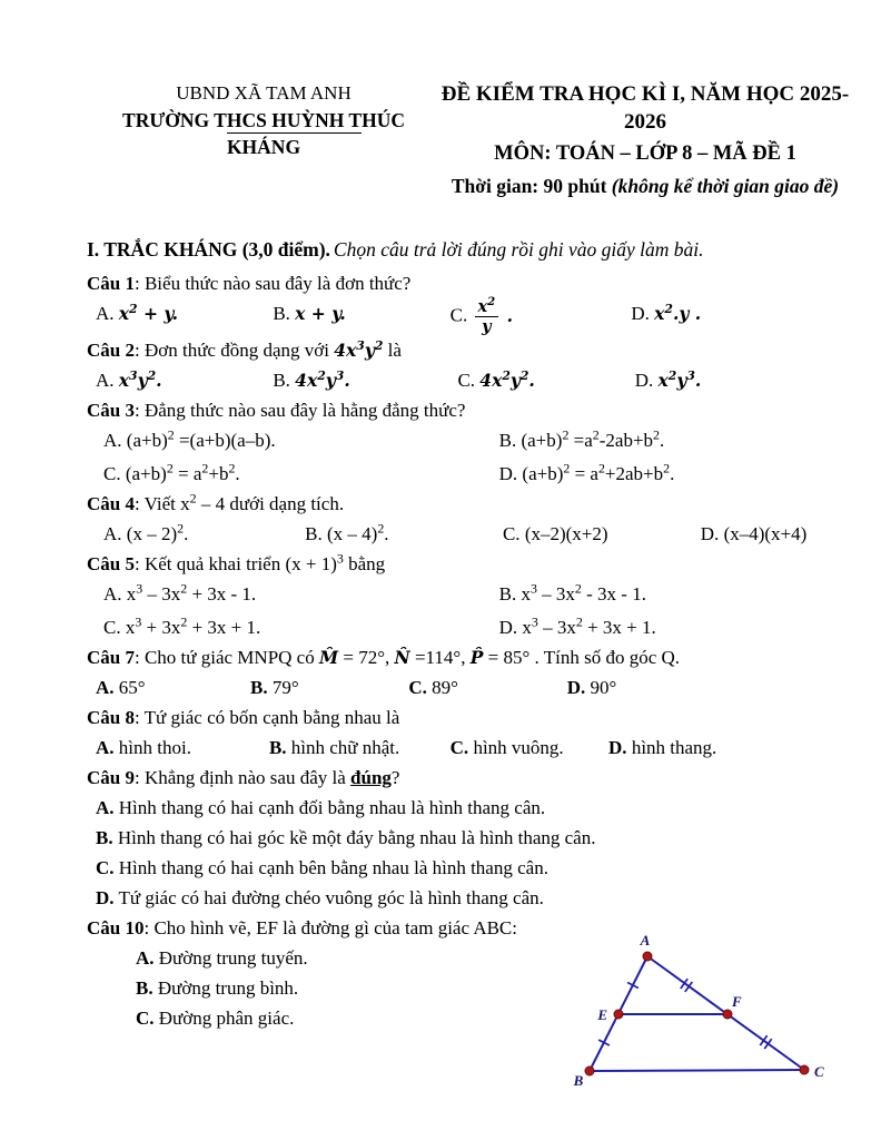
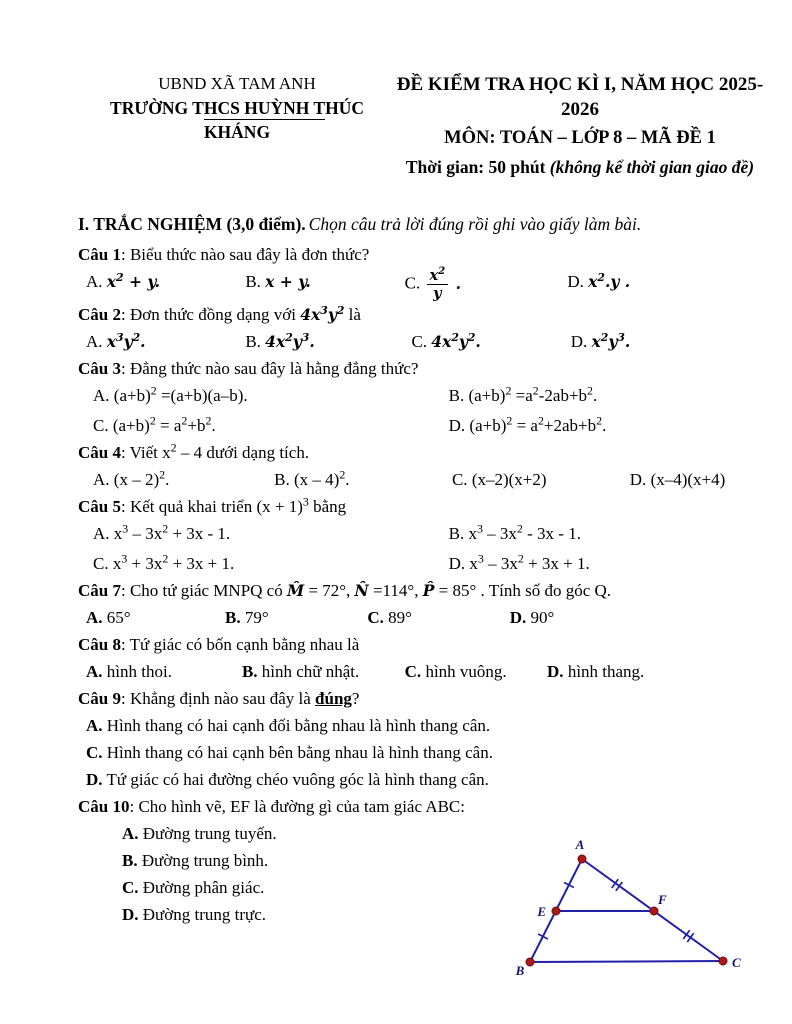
  UBND XÃ TAM ANH
  TRƯỜNG THCS HUỲNH THÚC KHÁNG
  ĐỀ KIỂM TRA HỌC KÌ I, NĂM HỌC 2025-2026
  MÔN: TOÁN – LỚP 8 – MÃ ĐỀ 1
- Thời gian: 90 phút (không kể thời gian giao đề)
+ Thời gian: 50 phút (không kể thời gian giao đề)
- I. TRẮC KHÁNG (3,0 điểm). Chọn câu trả lời đúng rồi ghi vào giấy làm bài.
+ I. TRẮC NGHIỆM (3,0 điểm). Chọn câu trả lời đúng rồi ghi vào giấy làm bài.
  Câu 1: Biểu thức nào sau đây là đơn thức?
  A. x2 + y.
  B. x + y.
  C.
  x2
  y
  .
  D. x2.y .
  Câu 2: Đơn thức đồng dạng với 4x3y2 là
  A. x3y2.
  B. 4x2y3.
  C. 4x2y2.
  D. x2y3.
  Câu 3: Đẳng thức nào sau đây là hằng đẳng thức?
  A. (a+b)2 =(a+b)(a–b).
  B. (a+b)2 =a2-2ab+b2.
  C. (a+b)2 = a2+b2.
  D. (a+b)2 = a2+2ab+b2.
  Câu 4: Viết x2 – 4 dưới dạng tích.
  A. (x – 2)2.
  B. (x – 4)2.
  C. (x–2)(x+2)
  D. (x–4)(x+4)
  Câu 5: Kết quả khai triển (x + 1)3 bằng
  A. x3 – 3x2 + 3x - 1.
  B. x3 – 3x2 - 3x - 1.
  C. x3 + 3x2 + 3x + 1.
  D. x3 – 3x2 + 3x + 1.
  Câu 7: Cho tứ giác MNPQ có M̂ = 72°, N̂ =114°, P̂ = 85° . Tính số đo góc Q.
  A. 65°
  B. 79°
  C. 89°
  D. 90°
  Câu 8: Tứ giác có bốn cạnh bằng nhau là
  A. hình thoi.
  B. hình chữ nhật.
  C. hình vuông.
  D. hình thang.
  Câu 9: Khẳng định nào sau đây là đúng?
  A. Hình thang có hai cạnh đối bằng nhau là hình thang cân.
- B. Hình thang có hai góc kề một đáy bằng nhau là hình thang cân.
  C. Hình thang có hai cạnh bên bằng nhau là hình thang cân.
  D. Tứ giác có hai đường chéo vuông góc là hình thang cân.
  Câu 10: Cho hình vẽ, EF là đường gì của tam giác ABC:
  A. Đường trung tuyến.
  B. Đường trung bình.
  C. Đường phân giác.
+ D. Đường trung trực.
  A
  E
  F
  B
  C
